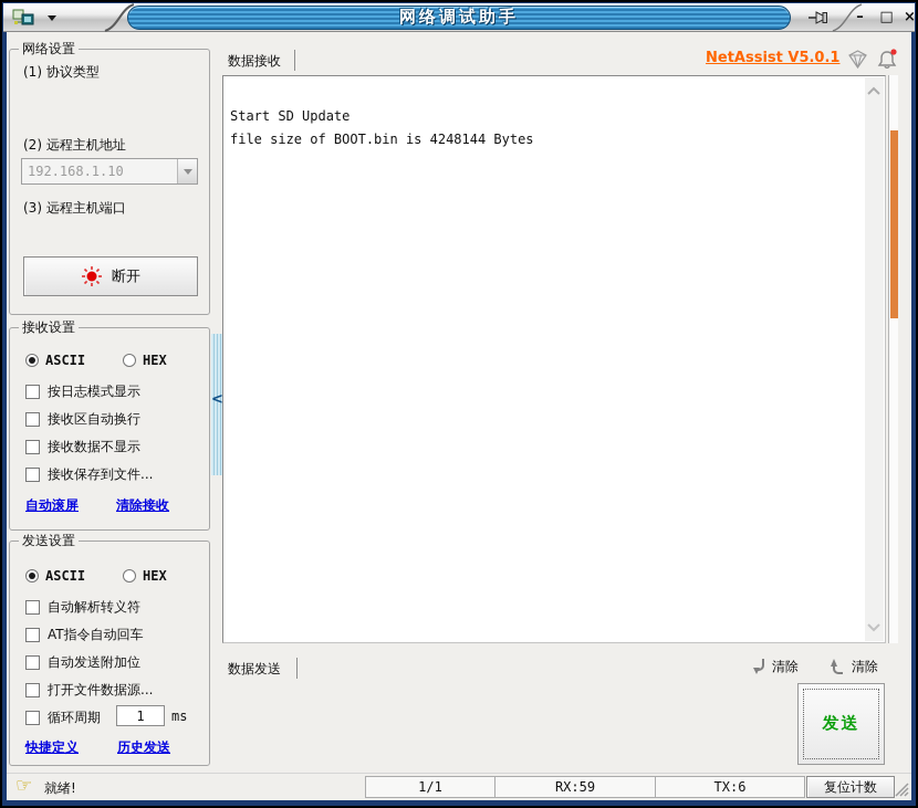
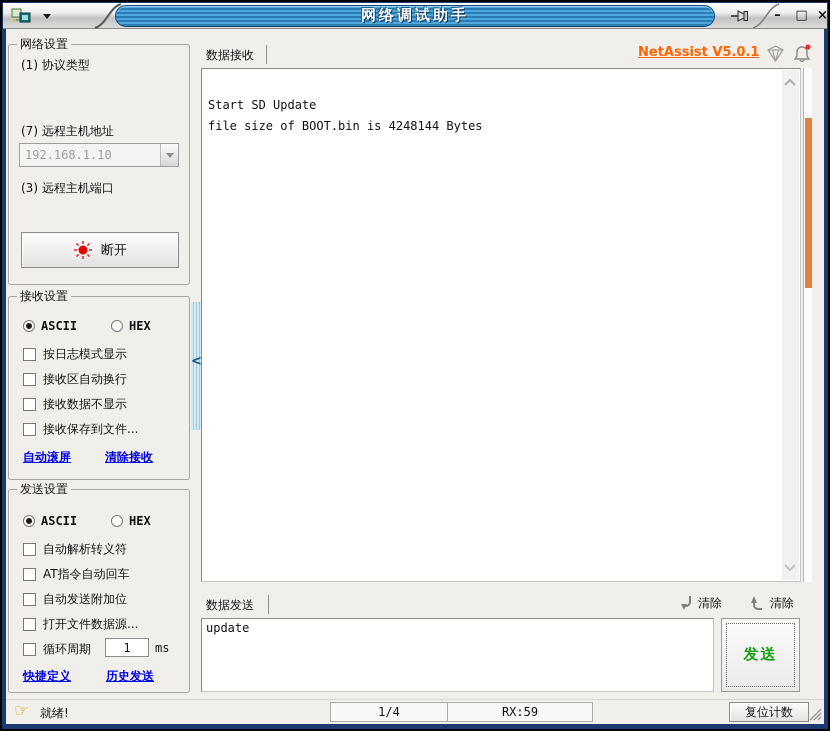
  网络调试助手
  –
  □
  ×
  网络设置
  (1) 协议类型
- (2) 远程主机地址
+ (7) 远程主机地址
  192.168.1.10
  (3) 远程主机端口
  断开
  接收设置
  ASCII
  HEX
  按日志模式显示
  接收区自动换行
  接收数据不显示
  接收保存到文件...
  自动滚屏
  清除接收
  发送设置
  ASCII
  HEX
  自动解析转义符
  AT指令自动回车
  自动发送附加位
  打开文件数据源...
  循环周期
  1
  ms
  快捷定义
  历史发送
  <
  数据接收
  NetAssist V5.0.1
  Start SD Update
  file size of BOOT.bin is 4248144 Bytes
  数据发送
  清除
  清除
+ update
  发送
  ☞
  就绪!
- 1/1
+ 1/4
  RX:59
- TX:6
  复位计数
